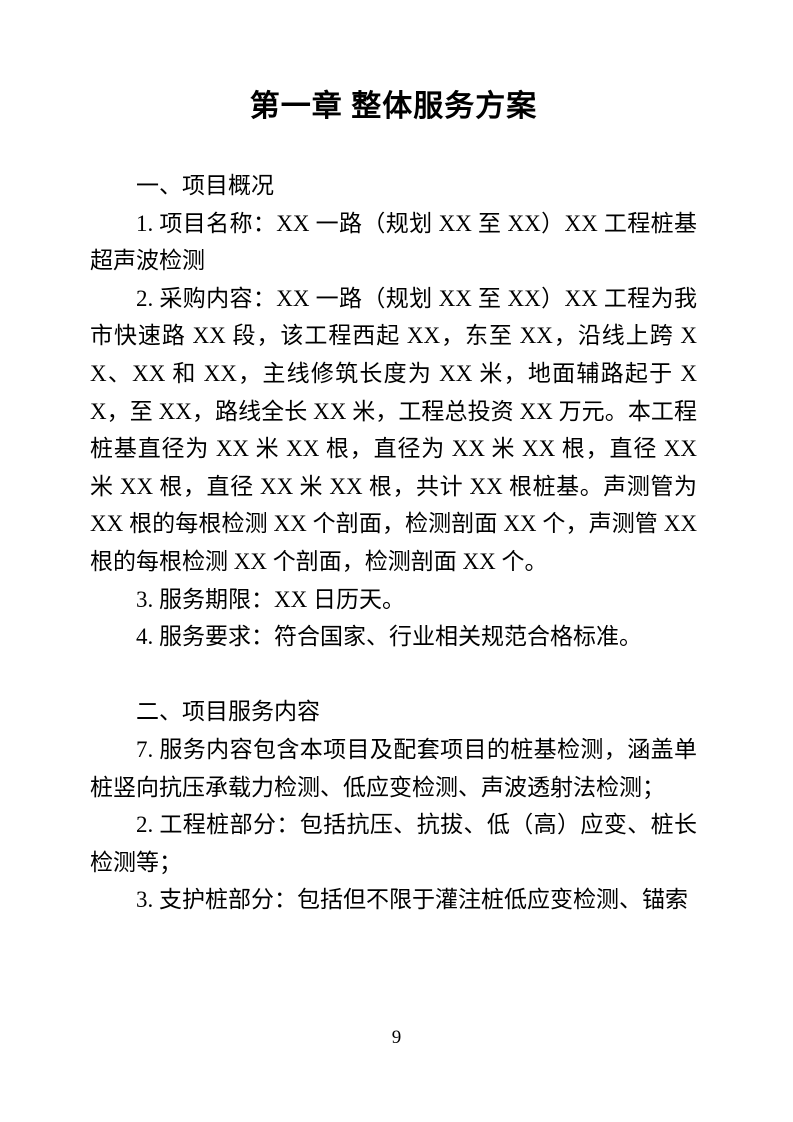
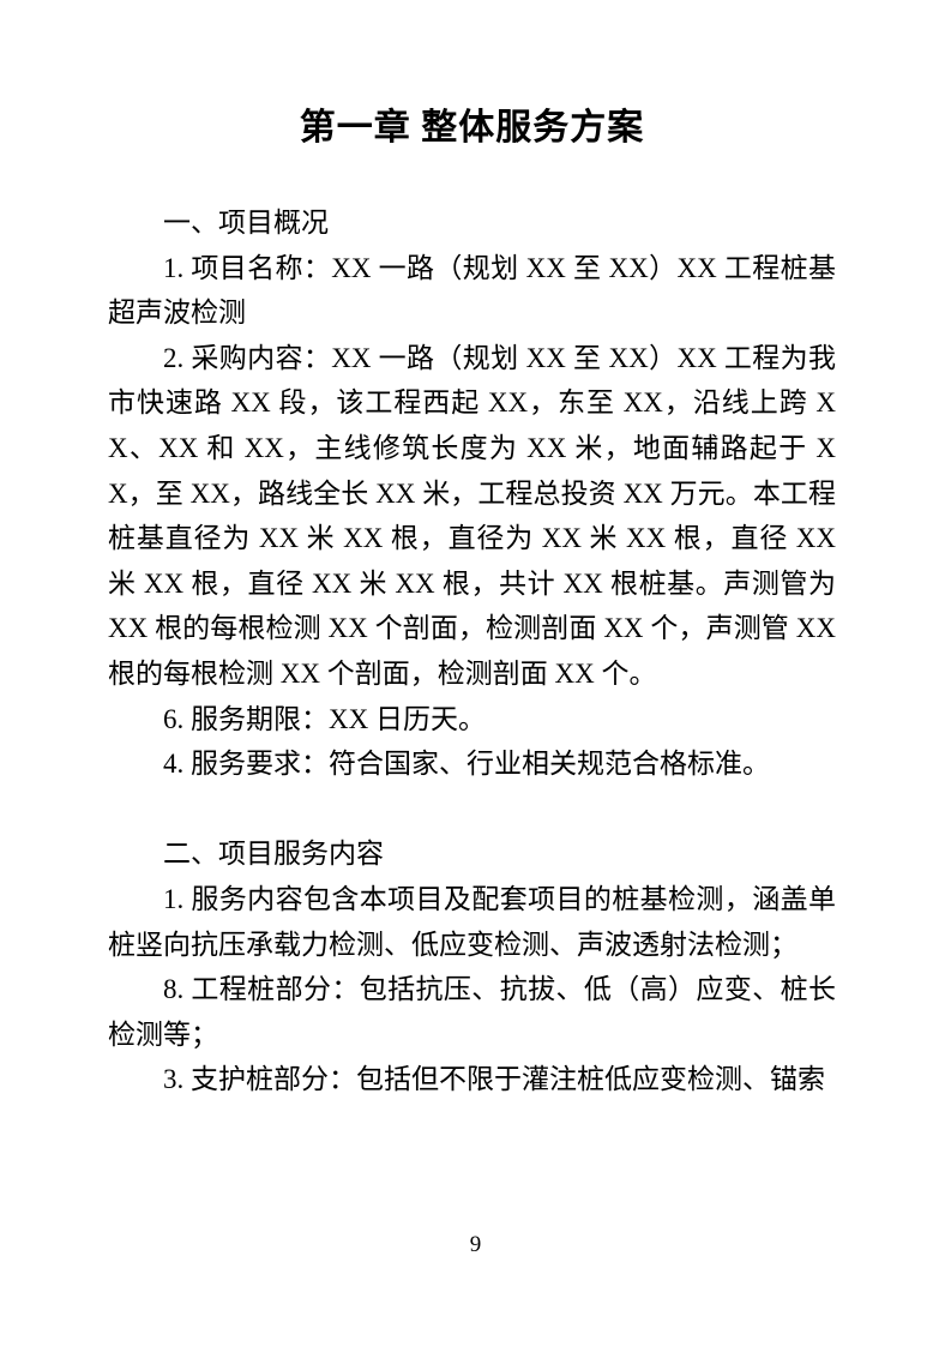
  第一章 整体服务方案
  一、项目概况
  1. 项目名称：XX 一路（规划 XX 至 XX）XX 工程桩基超声波检测
  2. 采购内容：XX 一路（规划 XX 至 XX）XX 工程为我市快速路 XX 段，该工程西起 XX，东至 XX，沿线上跨 XX、XX 和 XX，主线修筑长度为 XX 米，地面辅路起于 XX，至 XX，路线全长 XX 米，工程总投资 XX 万元。本工程桩基直径为 XX 米 XX 根，直径为 XX 米 XX 根，直径 XX 米 XX 根，直径 XX 米 XX 根，共计 XX 根桩基。声测管为 XX 根的每根检测 XX 个剖面，检测剖面 XX 个，声测管 XX 根的每根检测 XX 个剖面，检测剖面 XX 个。
- 3. 服务期限：XX 日历天。
+ 6. 服务期限：XX 日历天。
  4. 服务要求：符合国家、行业相关规范合格标准。
  二、项目服务内容
- 7. 服务内容包含本项目及配套项目的桩基检测，涵盖单桩竖向抗压承载力检测、低应变检测、声波透射法检测；
+ 1. 服务内容包含本项目及配套项目的桩基检测，涵盖单桩竖向抗压承载力检测、低应变检测、声波透射法检测；
- 2. 工程桩部分：包括抗压、抗拔、低（高）应变、桩长检测等；
+ 8. 工程桩部分：包括抗压、抗拔、低（高）应变、桩长检测等；
  3. 支护桩部分：包括但不限于灌注桩低应变检测、锚索
  9
